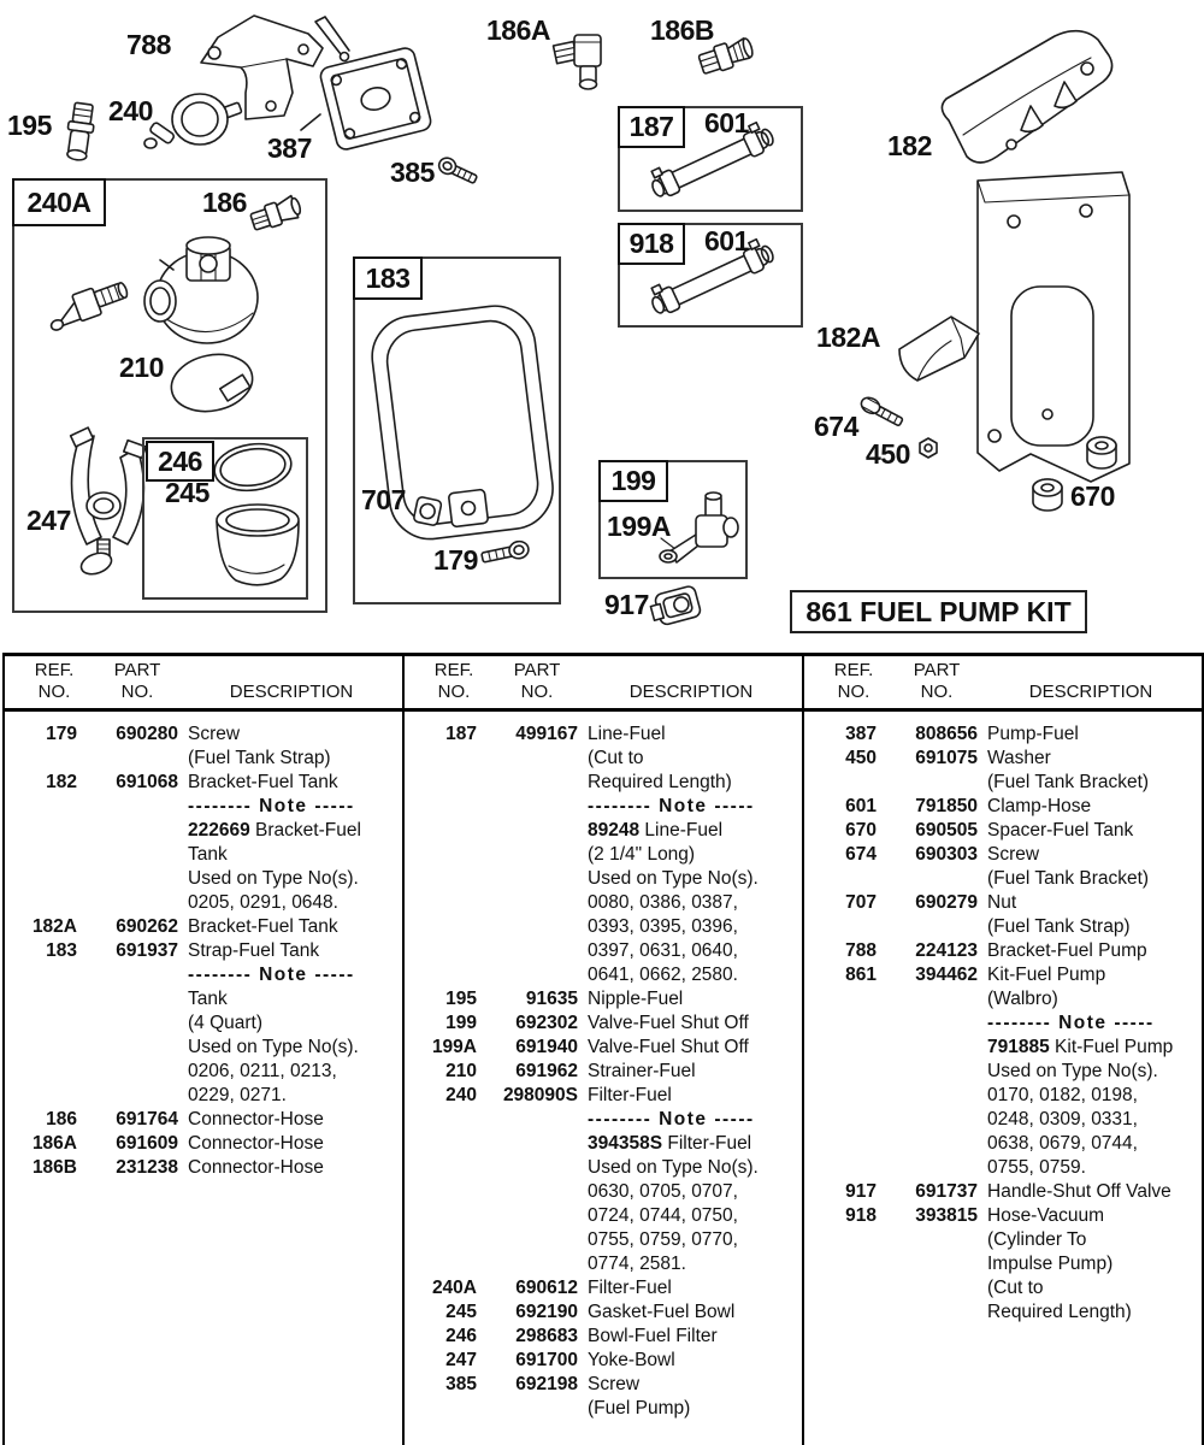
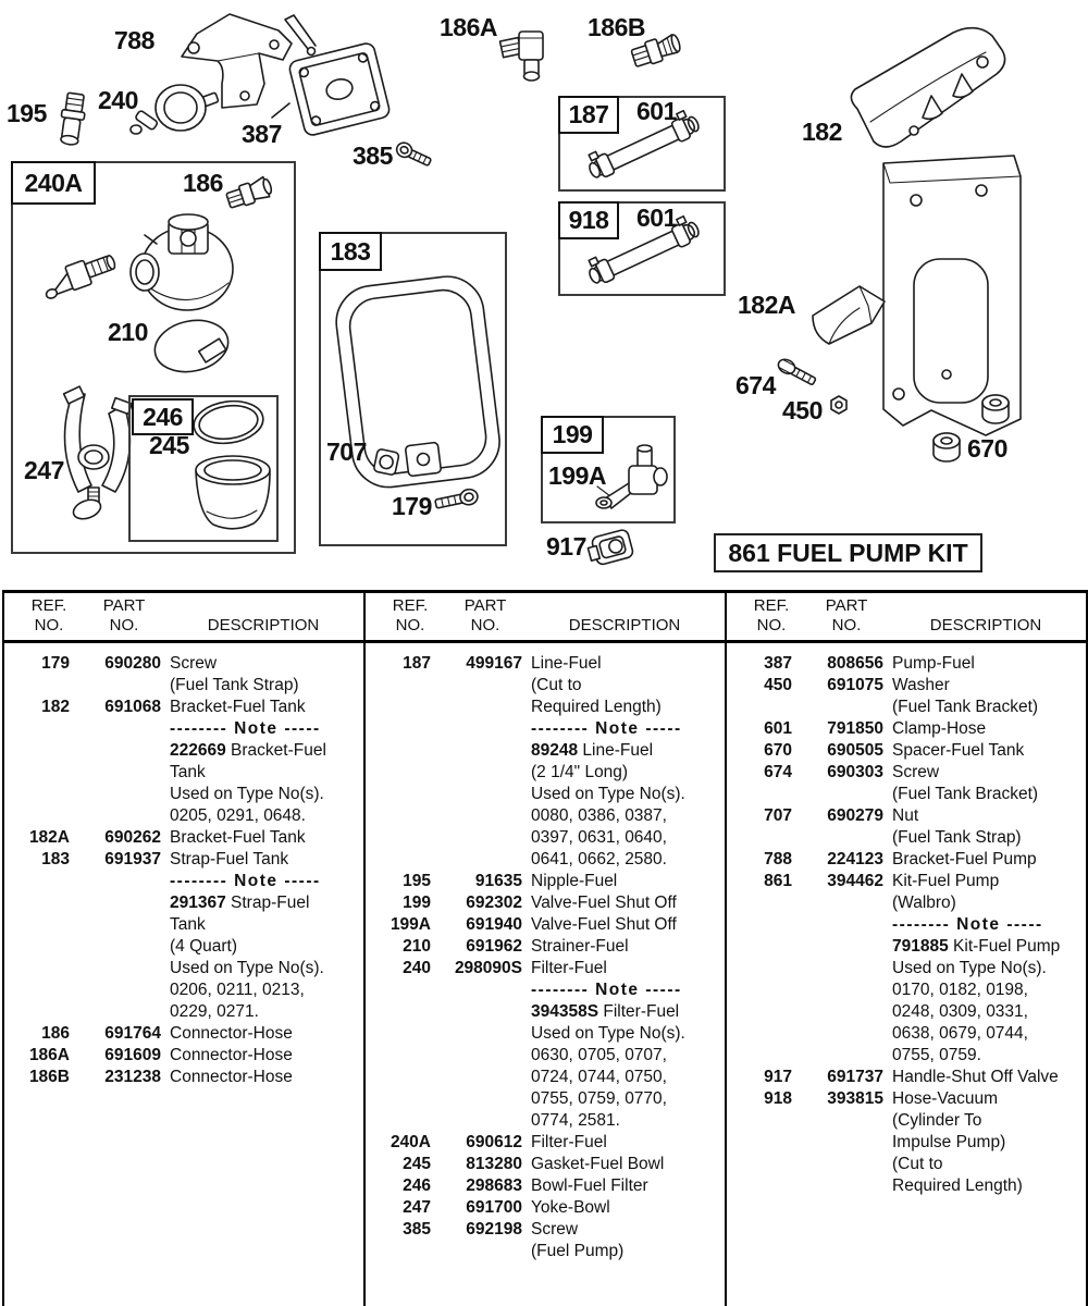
  788
  195
  240
  387
  385
  186A
  186B
  182
  182A
  674
  450
  670
  186
  210
  245
  247
  707
  179
  199A
  917
  601
  601
  240A
  183
  187
  918
  199
  246
  861 FUEL PUMP KIT
  REF.
  NO.
  PART
  NO.
  DESCRIPTION
  179
  690280
  Screw
  (Fuel Tank Strap)
  182
  691068
  Bracket-Fuel Tank
  -------- Note -----
  222669 Bracket-Fuel
  Tank
  Used on Type No(s).
  0205, 0291, 0648.
  182A
  690262
  Bracket-Fuel Tank
  183
  691937
  Strap-Fuel Tank
  -------- Note -----
+ 291367 Strap-Fuel
  Tank
  (4 Quart)
  Used on Type No(s).
  0206, 0211, 0213,
  0229, 0271.
  186
  691764
  Connector-Hose
  186A
  691609
  Connector-Hose
  186B
  231238
  Connector-Hose
  REF.
  NO.
  PART
  NO.
  DESCRIPTION
  187
  499167
  Line-Fuel
  (Cut to
  Required Length)
  -------- Note -----
  89248 Line-Fuel
  (2 1/4" Long)
  Used on Type No(s).
  0080, 0386, 0387,
- 0393, 0395, 0396,
  0397, 0631, 0640,
  0641, 0662, 2580.
  195
  91635
  Nipple-Fuel
  199
  692302
  Valve-Fuel Shut Off
  199A
  691940
  Valve-Fuel Shut Off
  210
  691962
  Strainer-Fuel
  240
  298090S
  Filter-Fuel
  -------- Note -----
  394358S Filter-Fuel
  Used on Type No(s).
  0630, 0705, 0707,
  0724, 0744, 0750,
  0755, 0759, 0770,
  0774, 2581.
  240A
  690612
  Filter-Fuel
  245
- 692190
+ 813280
  Gasket-Fuel Bowl
  246
  298683
  Bowl-Fuel Filter
  247
  691700
  Yoke-Bowl
  385
  692198
  Screw
  (Fuel Pump)
  REF.
  NO.
  PART
  NO.
  DESCRIPTION
  387
  808656
  Pump-Fuel
  450
  691075
  Washer
  (Fuel Tank Bracket)
  601
  791850
  Clamp-Hose
  670
  690505
  Spacer-Fuel Tank
  674
  690303
  Screw
  (Fuel Tank Bracket)
  707
  690279
  Nut
  (Fuel Tank Strap)
  788
  224123
  Bracket-Fuel Pump
  861
  394462
  Kit-Fuel Pump
  (Walbro)
  -------- Note -----
  791885 Kit-Fuel Pump
  Used on Type No(s).
  0170, 0182, 0198,
  0248, 0309, 0331,
  0638, 0679, 0744,
  0755, 0759.
  917
  691737
  Handle-Shut Off Valve
  918
  393815
  Hose-Vacuum
  (Cylinder To
  Impulse Pump)
  (Cut to
  Required Length)
